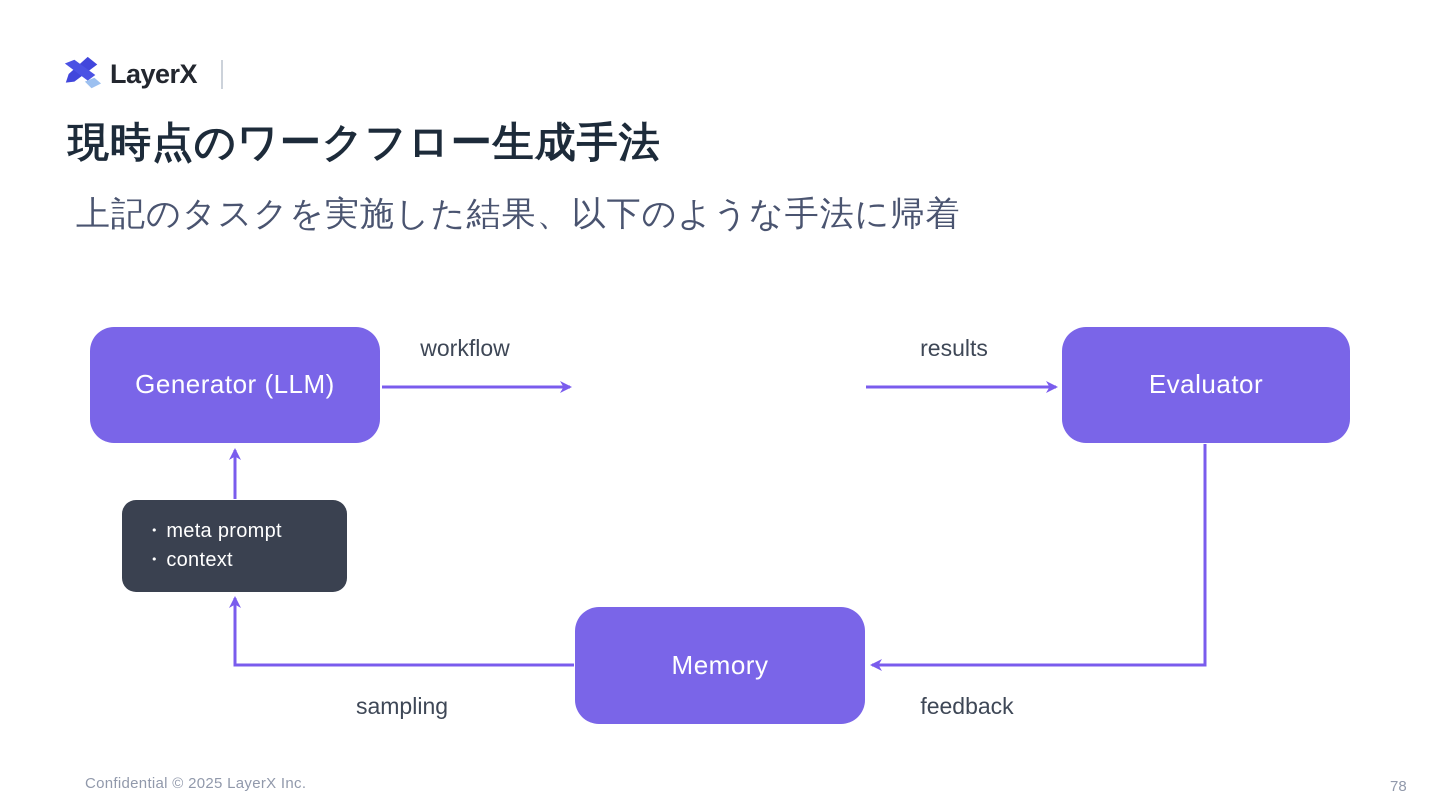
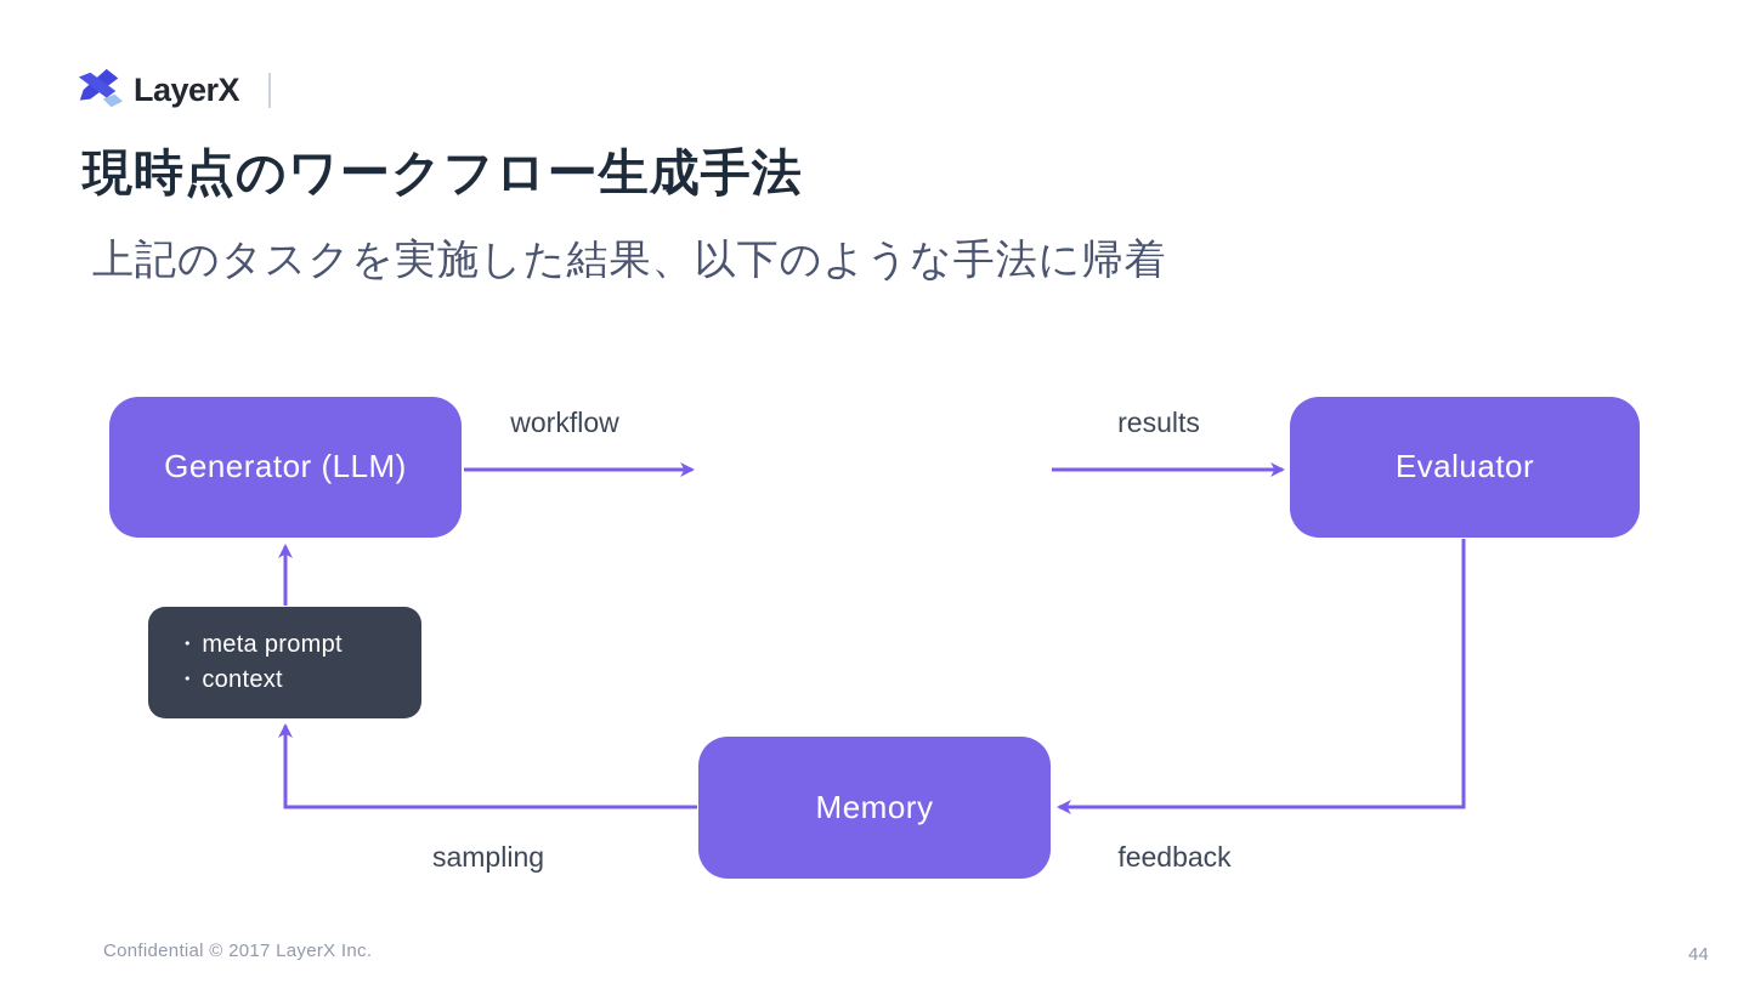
  LayerX
  現時点のワークフロー生成手法
  上記のタスクを実施した結果、以下のような手法に帰着
  Generator (LLM)
  Evaluator
  Memory
  ・
  meta prompt
  ・
  context
  workflow
  results
  sampling
  feedback
- Confidential © 2025 LayerX Inc.
+ Confidential © 2017 LayerX Inc.
- 78
+ 44
